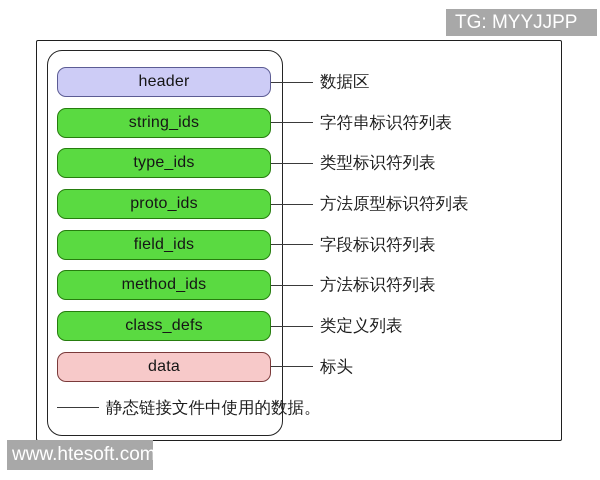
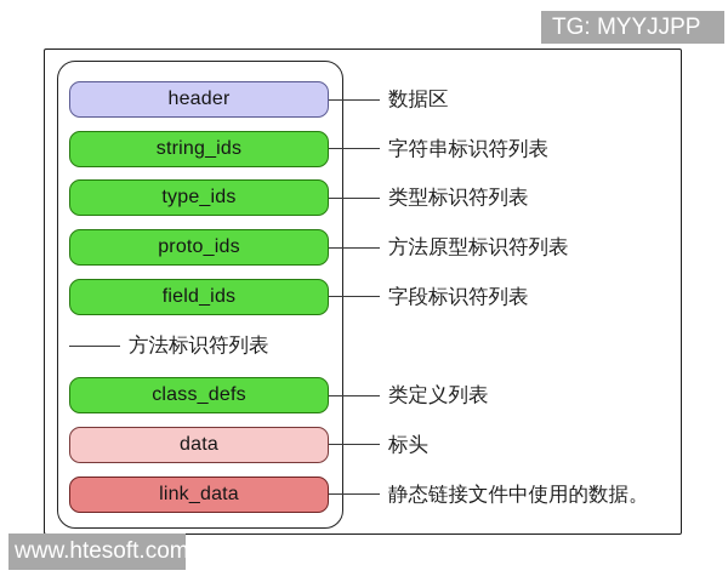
  TG: MYYJJPP
  header
  数据区
  string_ids
  字符串标识符列表
  type_ids
  类型标识符列表
  proto_ids
  方法原型标识符列表
  field_ids
  字段标识符列表
- method_ids
  方法标识符列表
  class_defs
  类定义列表
  data
  标头
+ link_data
  静态链接文件中使用的数据。
  www.htesoft.com
